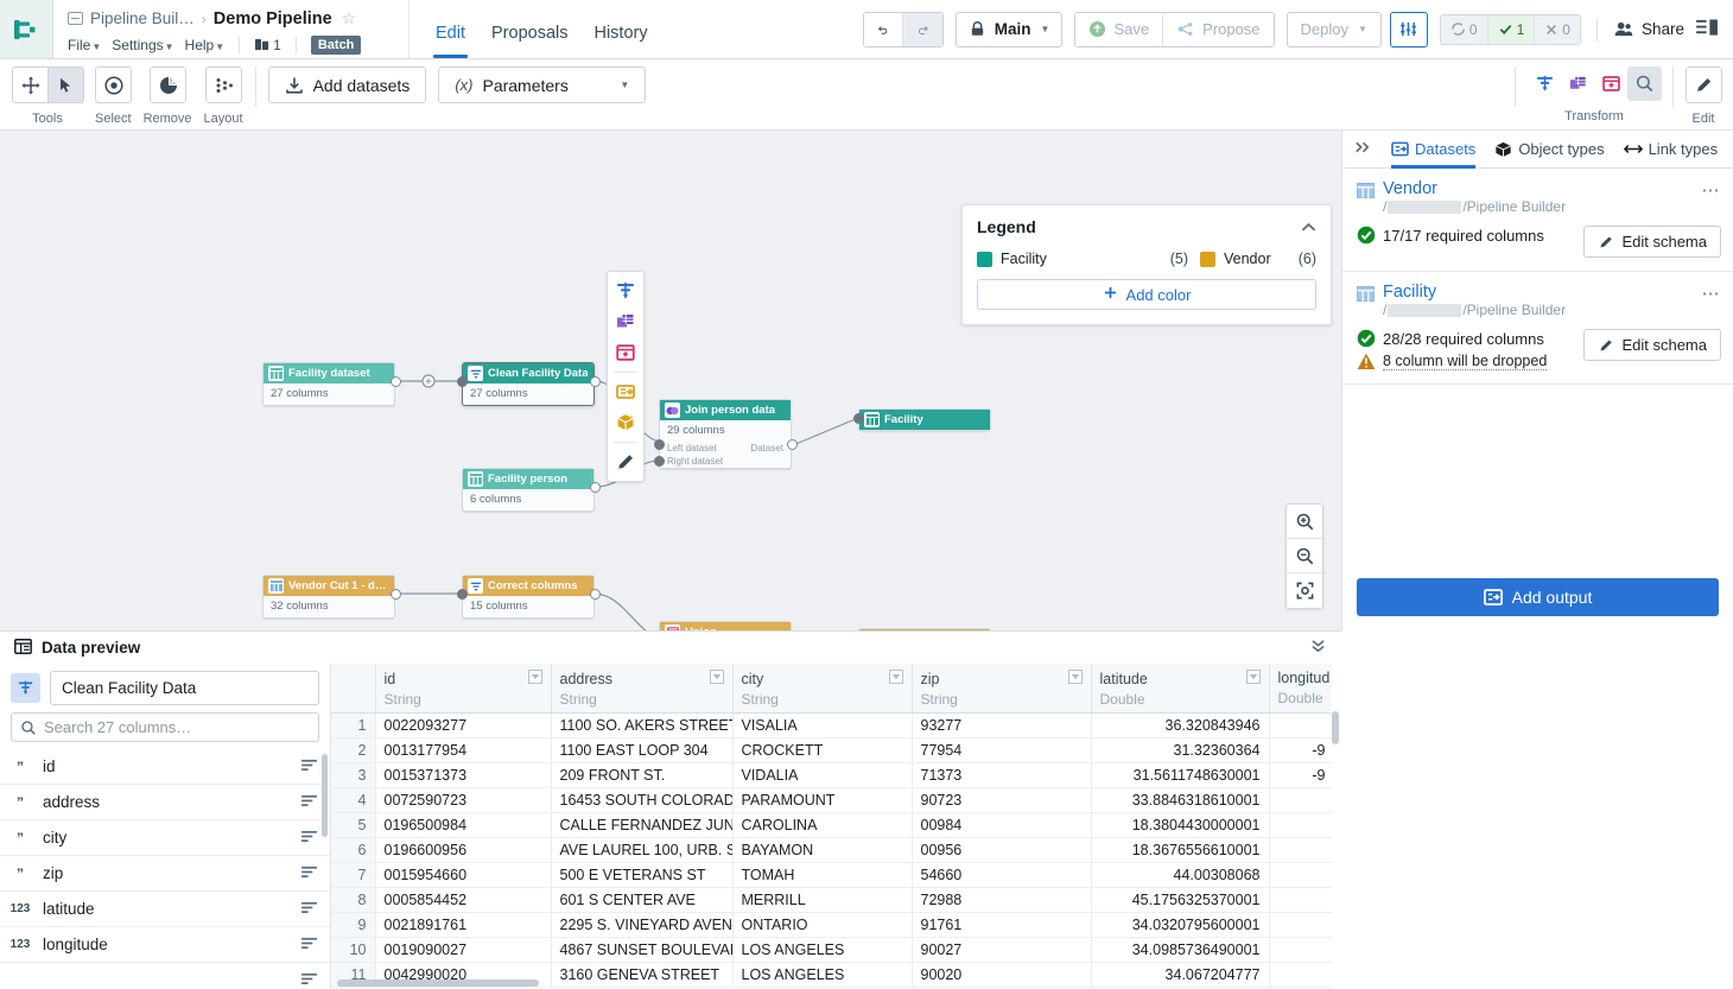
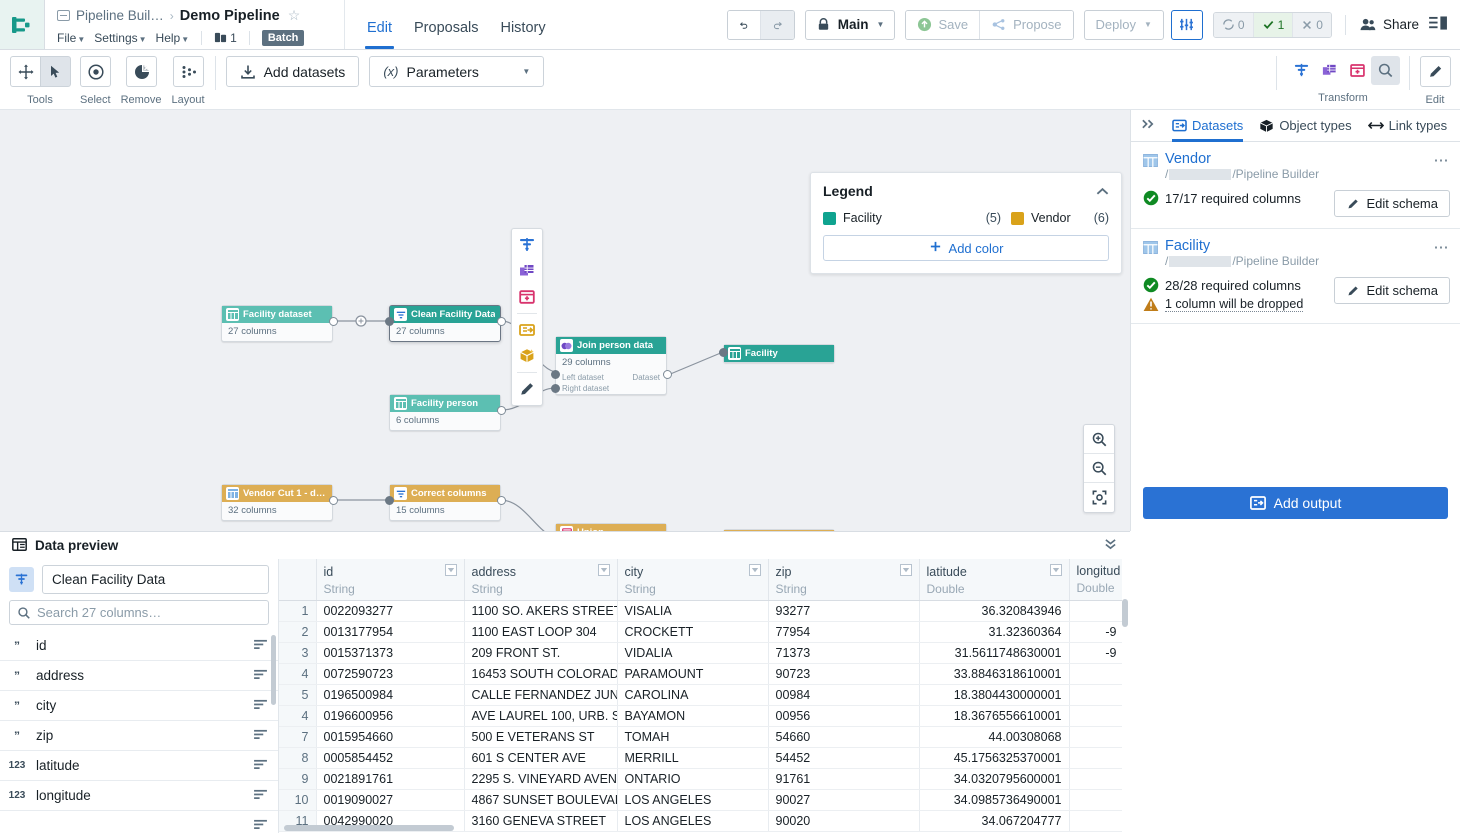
  Pipeline Buil…
  ›
  Demo Pipeline
  ☆
  File▼
  Settings▼
  Help▼
  1
  Batch
  Edit
  Proposals
  History
  Main
  ▼
  Save
  Propose
  Deploy
  ▼
  0
  1
  0
  Share
  Tools
  Select
  Remove
  Layout
  Add datasets
  (x)
  Parameters
  ▼
  Transform
  Edit
  Facility dataset
  27 columns
  Clean Facility Data
  27 columns
  Facility person
  6 columns
  Join person data
  29 columns
  Left dataset
  Dataset
  Right dataset
  Facility
  Vendor Cut 1 - dem
  32 columns
  Correct columns
  15 columns
  Legend
  Facility
  (5)
  Vendor
  (6)
  Add color
  Datasets
  Object types
  Link types
  Vendor
  /
  /Pipeline Builder
  ⋯
  17/17 required columns
  Edit schema
  Facility
  /
  /Pipeline Builder
  ⋯
  28/28 required columns
- 8 column will be dropped
+ 1 column will be dropped
  Edit schema
  Add output
  Data preview
  Clean Facility Data
  Search 27 columns…
  ”
  id
  ”
  address
  ”
  city
  ”
  zip
  123
  latitude
  123
  longitude
  	id String	address String	city String	zip String	latitude Double	longitud Double
  1	0022093277	1100 SO. AKERS STREE	VISALIA	93277	36.320843946
  2	0013177954	1100 EAST LOOP 304	CROCKETT	77954	31.32360364	-9
  3	0015371373	209 FRONT ST.	VIDALIA	71373	31.5611748630001	-9
  4	0072590723	16453 SOUTH COLORAD	PARAMOUNT	90723	33.8846318610001
  5	0196500984	CALLE FERNANDEZ JUN	CAROLINA	00984	18.3804430000001
- 6	0196600956	AVE LAUREL 100, URB. S	BAYAMON	00956	18.3676556610001
+ 4	0196600956	AVE LAUREL 100, URB. S	BAYAMON	00956	18.3676556610001
  7	0015954660	500 E VETERANS ST	TOMAH	54660	44.00308068
- 8	0005854452	601 S CENTER AVE	MERRILL	72988	45.1756325370001
+ 8	0005854452	601 S CENTER AVE	MERRILL	54452	45.1756325370001
  9	0021891761	2295 S. VINEYARD AVEN	ONTARIO	91761	34.0320795600001
  10	0019090027	4867 SUNSET BOULEVA	LOS ANGELES	90027	34.0985736490001
  11	0042990020	3160 GENEVA STREET	LOS ANGELES	90020	34.067204777
